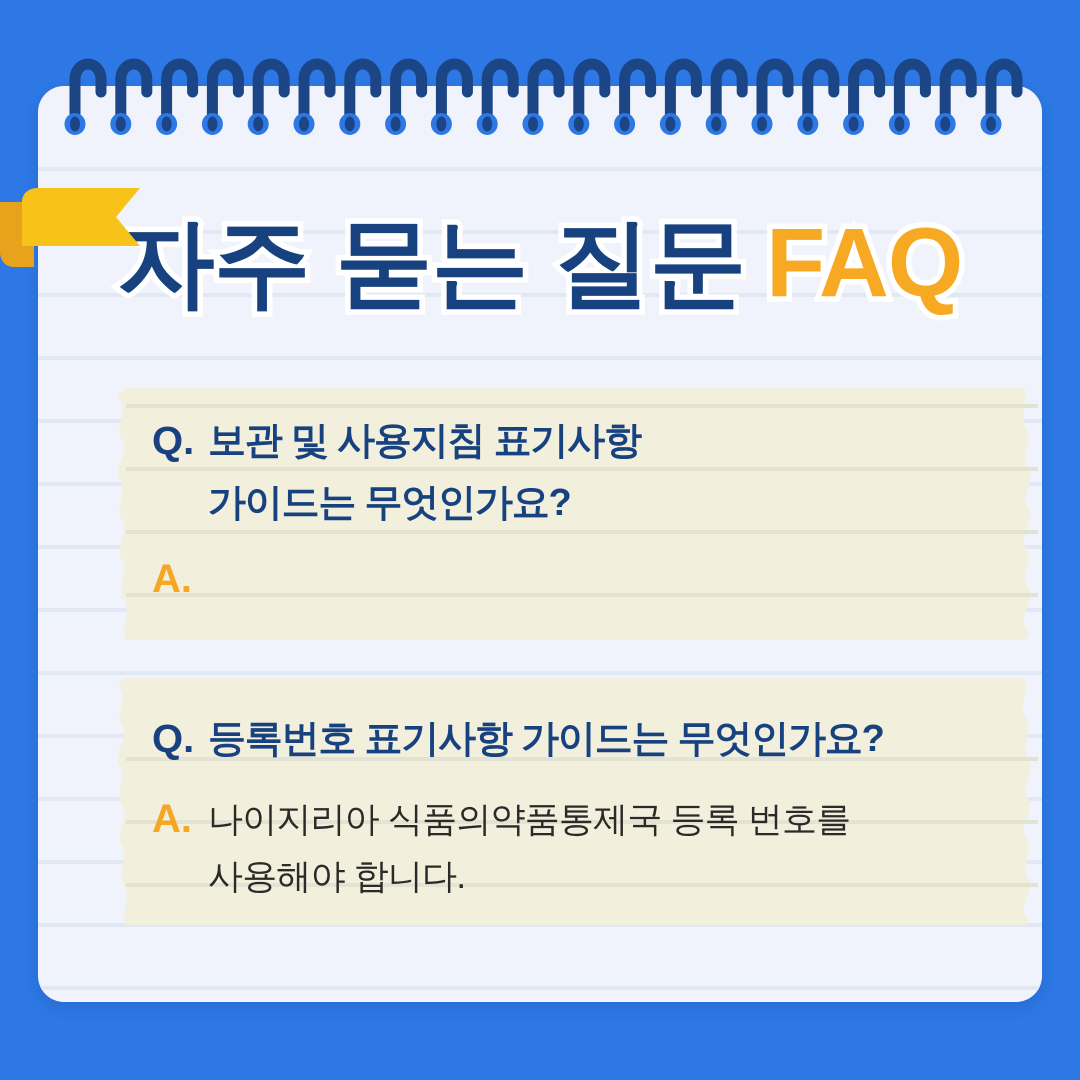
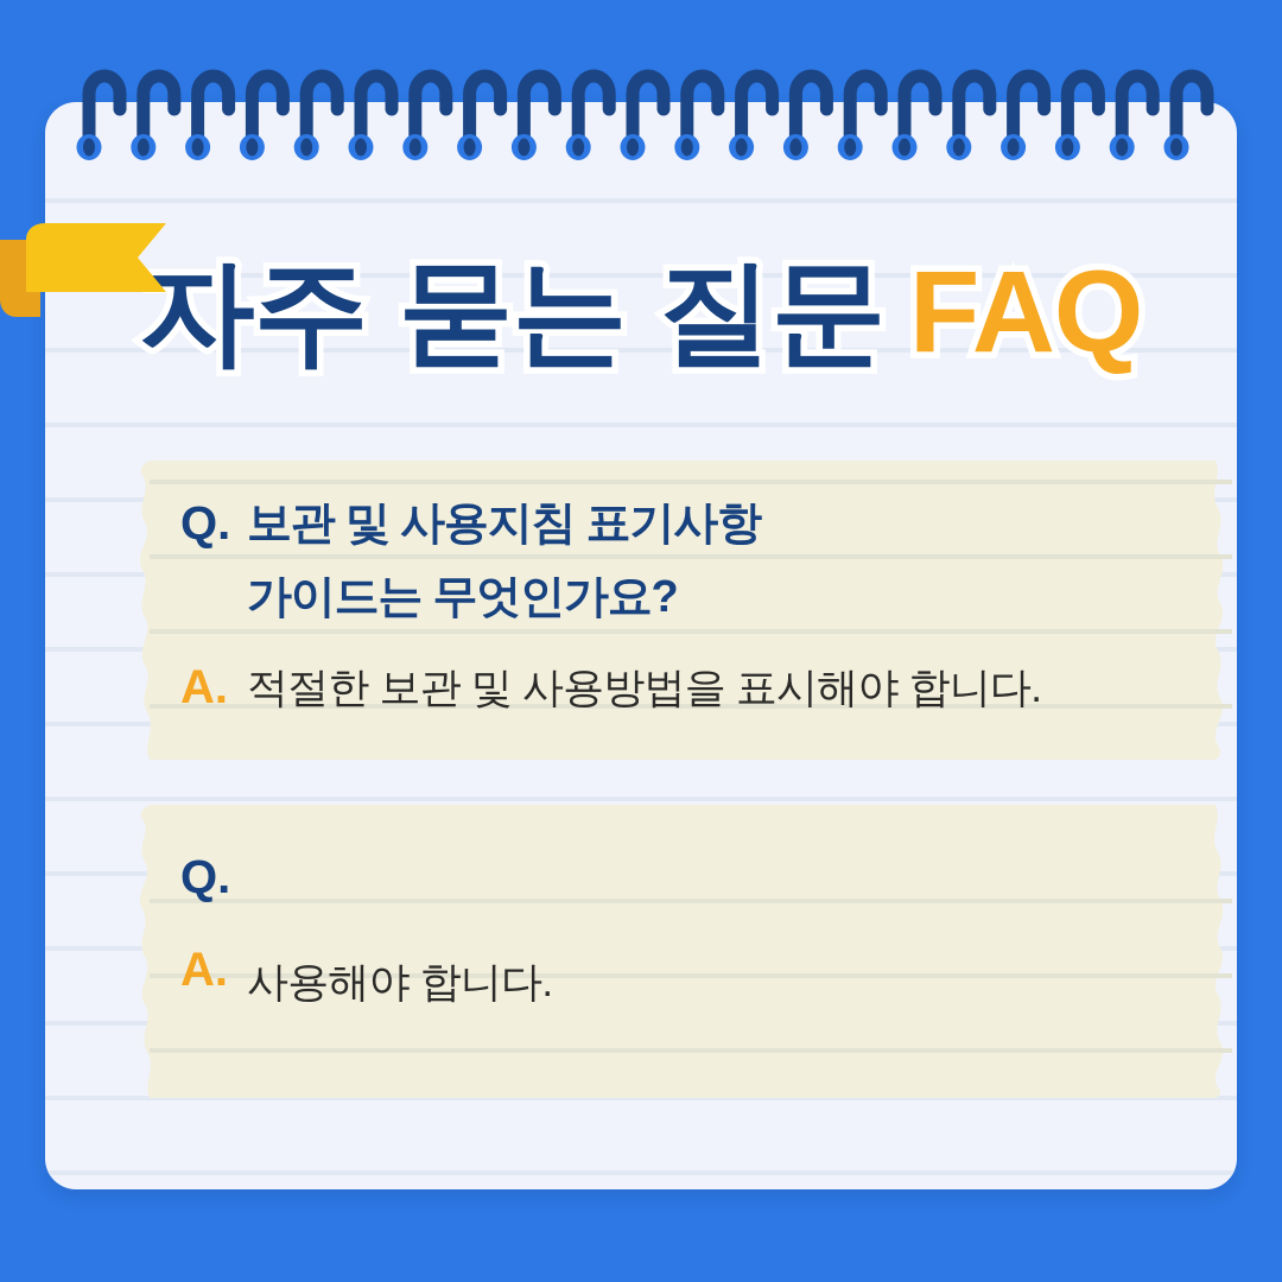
  Q.
  보관 및 사용지침 표기사항
  가이드는 무엇인가요?
  A.
+ 적절한 보관 및 사용방법을 표시해야 합니다.
  Q.
- 등록번호 표기사항 가이드는 무엇인가요?
  A.
- 나이지리아 식품의약품통제국 등록 번호를
  사용해야 합니다.
  자주 묻는 질문 FAQ
